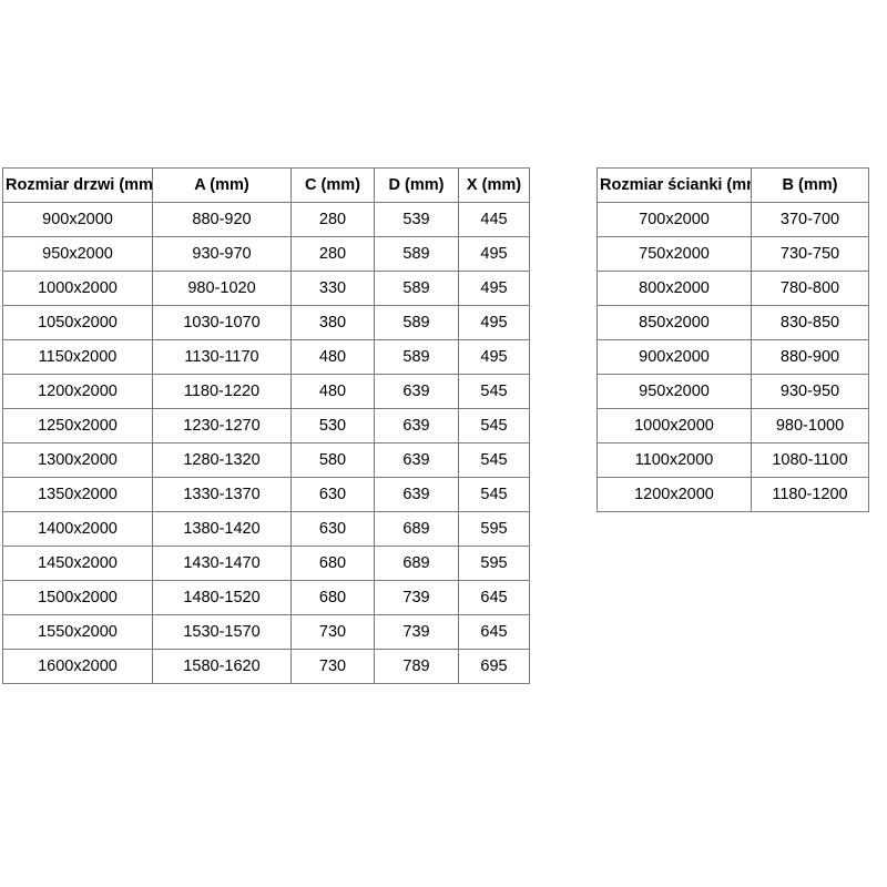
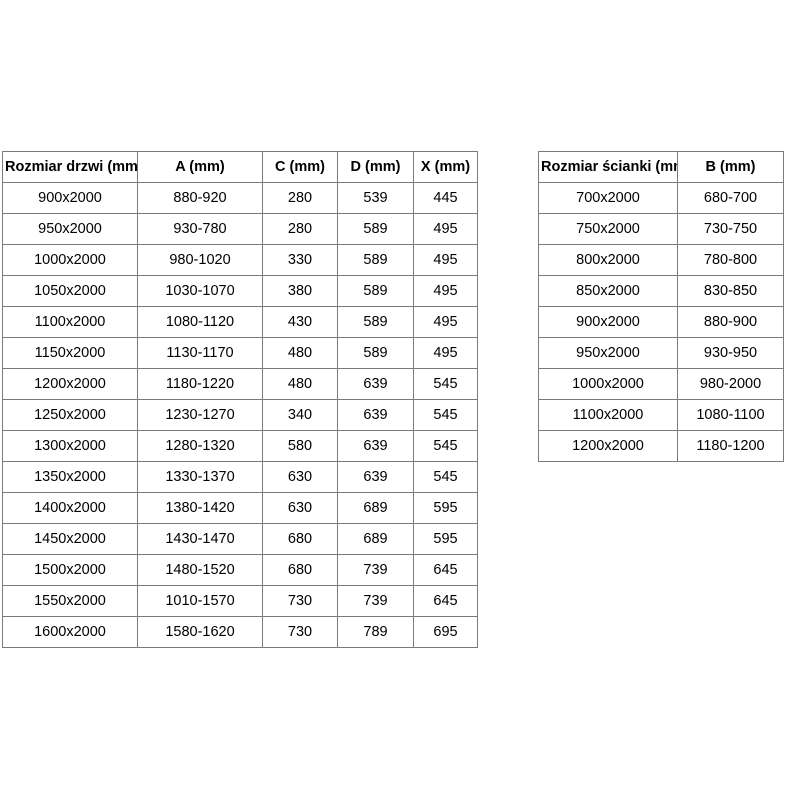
  Rozmiar drzwi (mm	A (mm)	C (mm)	D (mm)	X (mm)
  900x2000	880-920	280	539	445
- 950x2000	930-970	280	589	495
+ 950x2000	930-780	280	589	495
  1000x2000	980-1020	330	589	495
  1050x2000	1030-1070	380	589	495
+ 1100x2000	1080-1120	430	589	495
  1150x2000	1130-1170	480	589	495
  1200x2000	1180-1220	480	639	545
- 1250x2000	1230-1270	530	639	545
+ 1250x2000	1230-1270	340	639	545
  1300x2000	1280-1320	580	639	545
  1350x2000	1330-1370	630	639	545
  1400x2000	1380-1420	630	689	595
  1450x2000	1430-1470	680	689	595
  1500x2000	1480-1520	680	739	645
- 1550x2000	1530-1570	730	739	645
+ 1550x2000	1010-1570	730	739	645
  1600x2000	1580-1620	730	789	695
  Rozmiar ścianki (m	B (mm)
- 700x2000	370-700
+ 700x2000	680-700
  750x2000	730-750
  800x2000	780-800
  850x2000	830-850
  900x2000	880-900
  950x2000	930-950
- 1000x2000	980-1000
+ 1000x2000	980-2000
  1100x2000	1080-1100
  1200x2000	1180-1200
